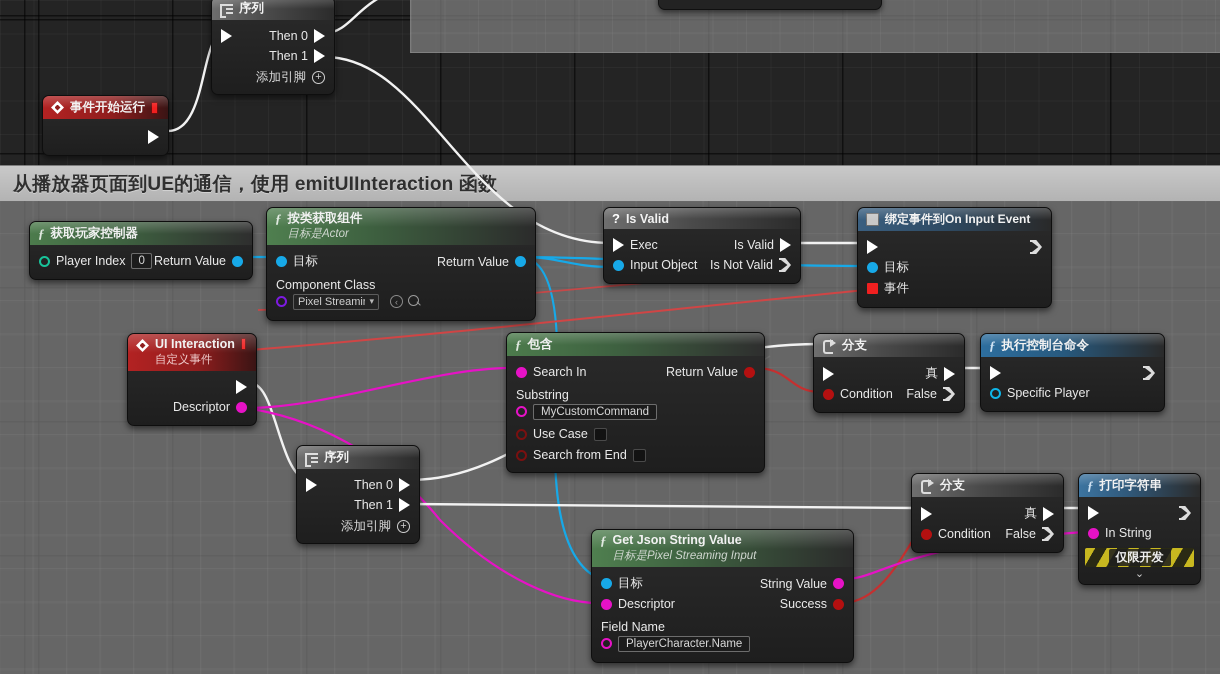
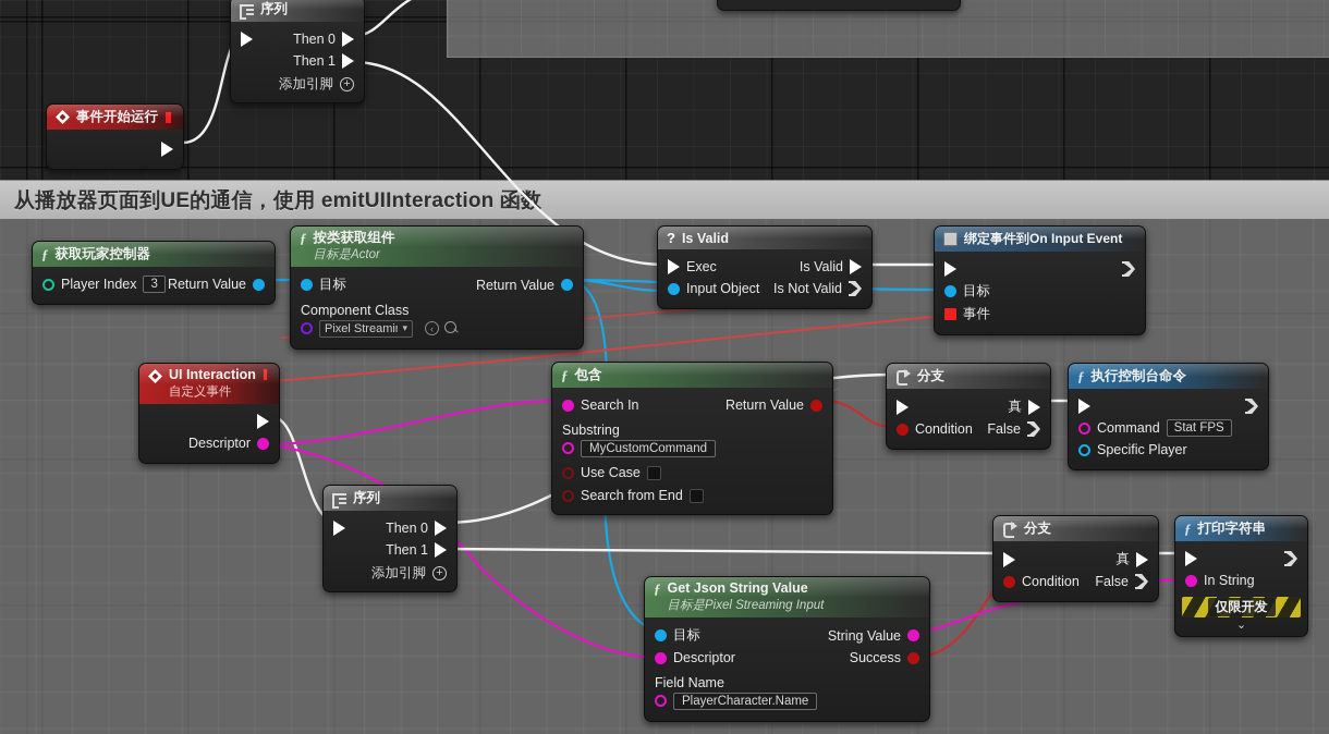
  从播放器页面到UE的通信，使用 emitUIInteraction 函数
  序列
  Then 0
  Then 1
  添加引脚
  +
  事件开始运行
  获取玩家控制器
  Player Index
- 0
+ 3
  Return Value
  按类获取组件
  目标是Actor
  目标
  Return Value
  Component Class
  Pixel Streami
  ▾
  ‹
  ?
  Is Valid
  Exec
  Is Valid
  Input Object
  Is Not Valid
  绑定事件到On Input Event
  目标
  事件
  UI Interaction
  自定义事件
  Descriptor
  包含
  Search In
  Return Value
  Substring
  MyCustomCommand
  Use Case
  Search from End
  分支
  真
  Condition
  False
  执行控制台命令
+ Command
+ Stat FPS
  Specific Player
  序列
  Then 0
  Then 1
  添加引脚
  +
  Get Json String Value
  目标是Pixel Streaming Input
  目标
  String Value
  Descriptor
  Success
  Field Name
  PlayerCharacter.Name
  分支
  真
  Condition
  False
  打印字符串
  In String
  仅限开发
  ⌄
